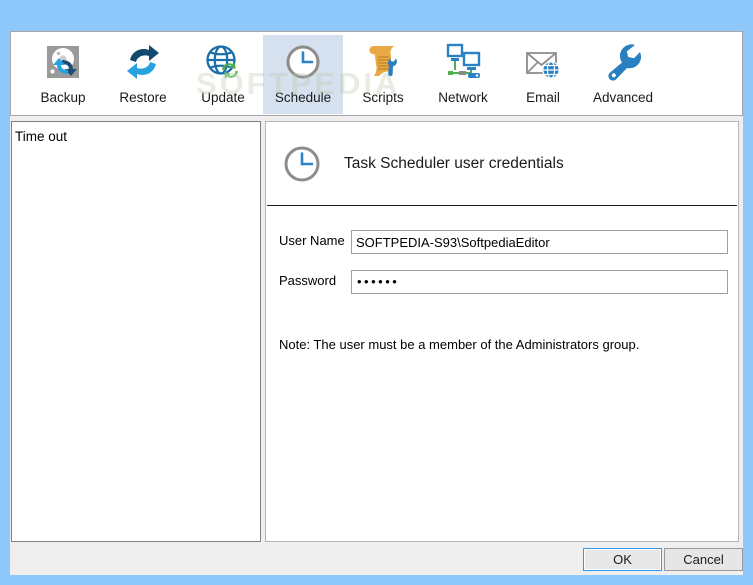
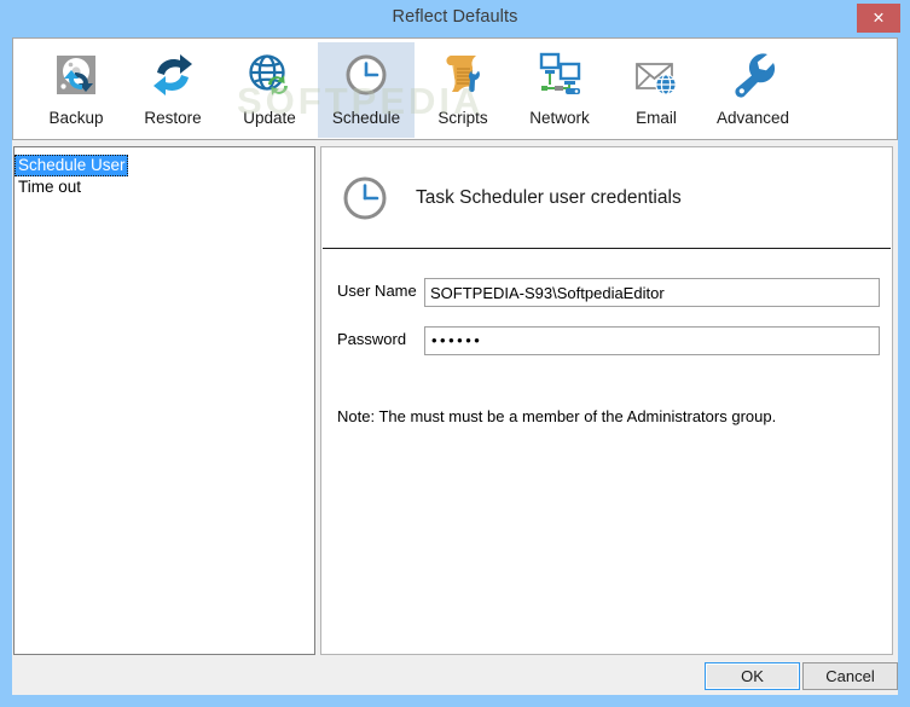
+ Reflect Defaults
+ ✕
  Backup
  Restore
  Update
  Schedule
  Scripts
  Network
  Email
  Advanced
  SOFTPEDIA
+ Schedule User
  Time out
  Task Scheduler user credentials
  User Name
  SOFTPEDIA-S93\SoftpediaEditor
  Password
  ••••••
- Note: The user must be a member of the Administrators group.
+ Note: The must must be a member of the Administrators group.
  OK
  Cancel
